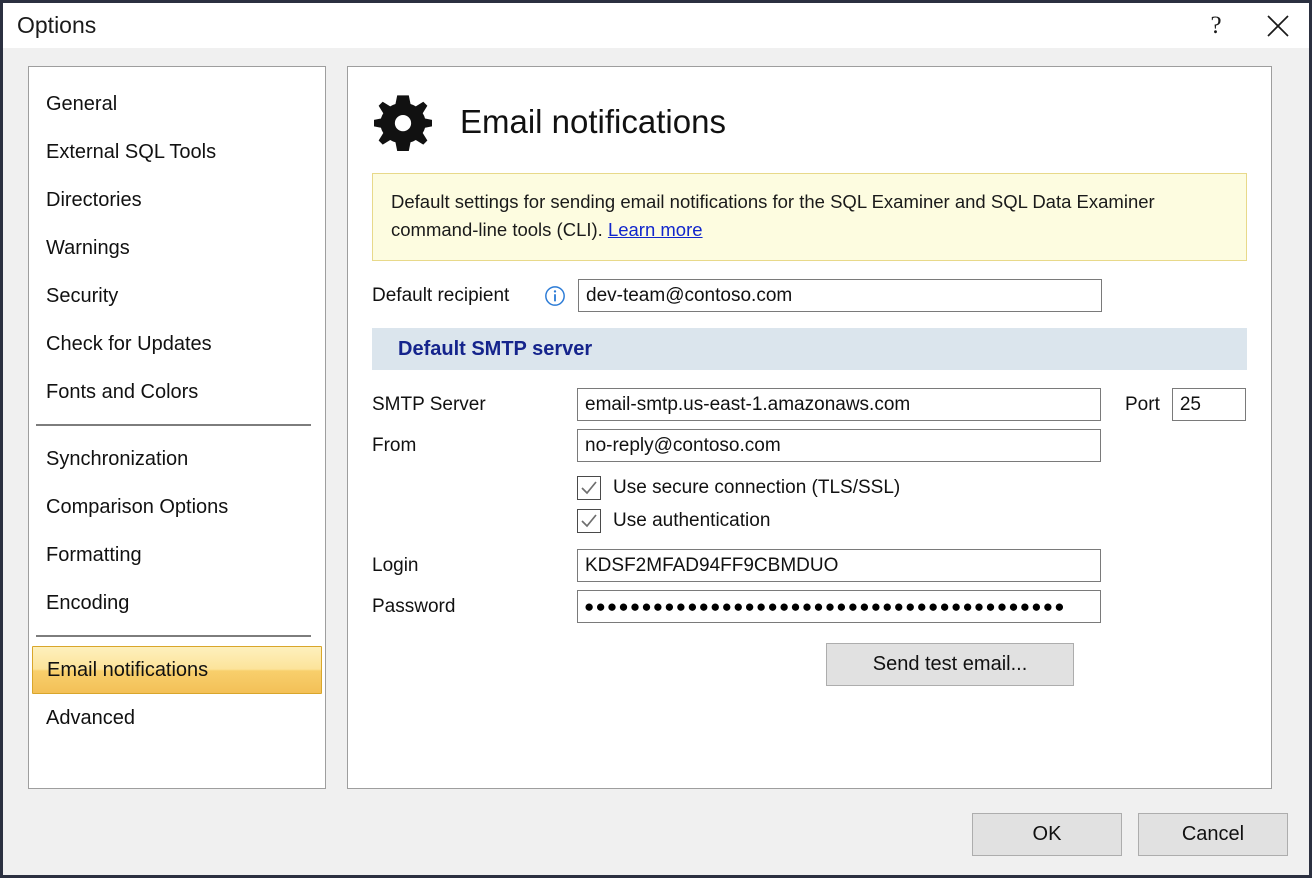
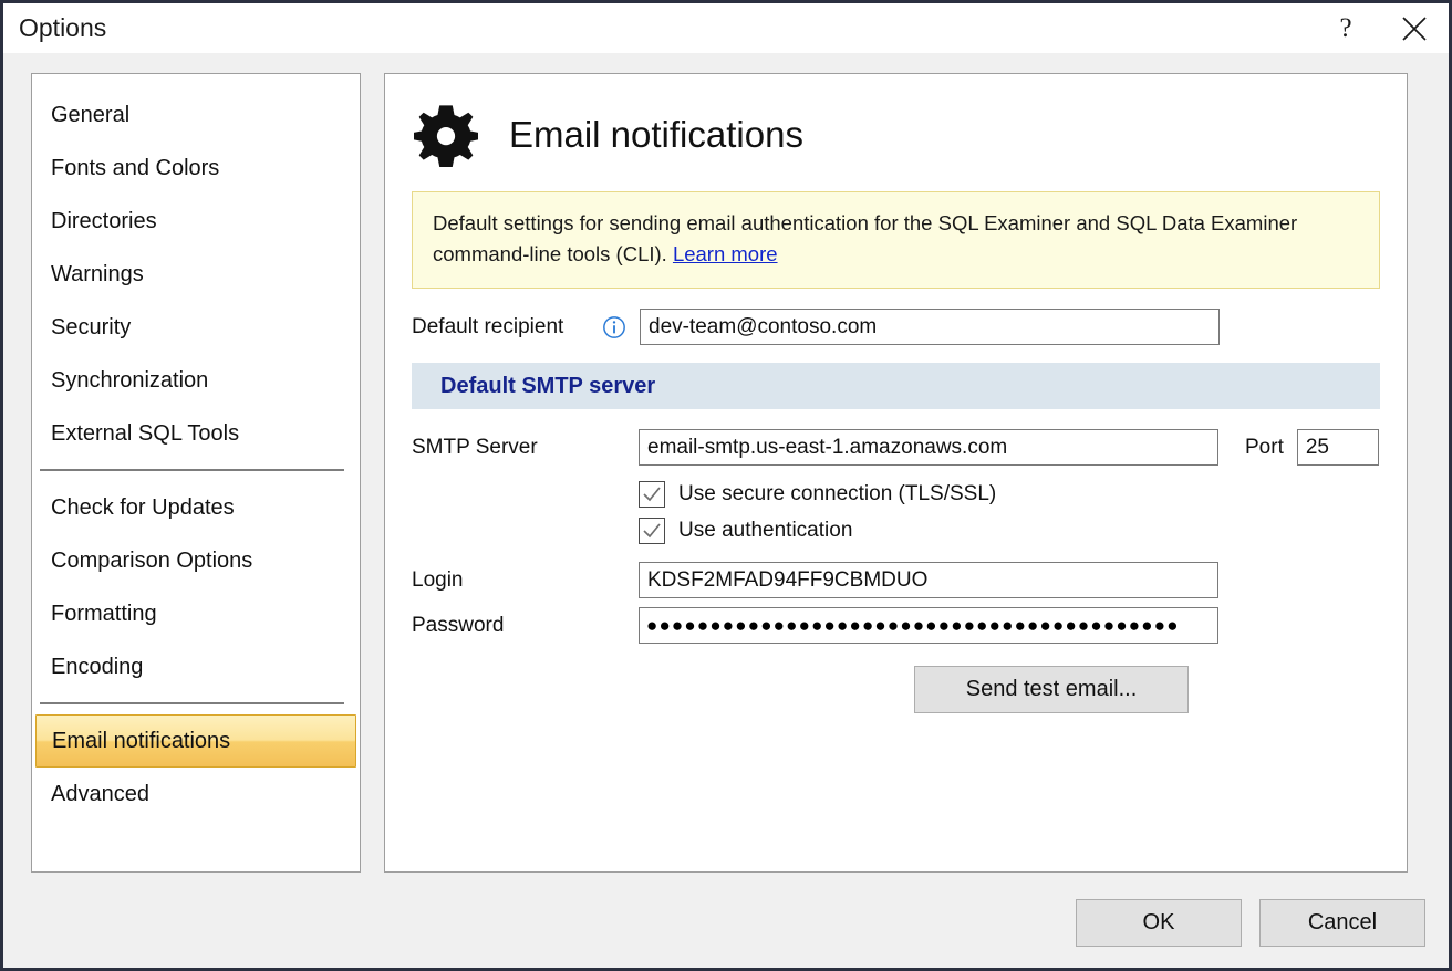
  Options
  ?
  General
- External SQL Tools
+ Fonts and Colors
  Directories
  Warnings
  Security
- Check for Updates
+ Synchronization
- Fonts and Colors
+ External SQL Tools
- Synchronization
+ Check for Updates
  Comparison Options
  Formatting
  Encoding
  Email notifications
  Advanced
  Email notifications
- Default settings for sending email notifications for the SQL Examiner and SQL Data Examiner command-line tools (CLI). Learn more
+ Default settings for sending email authentication for the SQL Examiner and SQL Data Examiner command-line tools (CLI). Learn more
  Default recipient
  dev-team@contoso.com
  Default SMTP server
  SMTP Server
  email-smtp.us-east-1.amazonaws.com
  Port
  25
- From
- no-reply@contoso.com
  Use secure connection (TLS/SSL)
  Use authentication
  Login
  KDSF2MFAD94FF9CBMDUO
  Password
  ●●●●●●●●●●●●●●●●●●●●●●●●●●●●●●●●●●●●●●●●●●
  Send test email...
  OK
  Cancel
